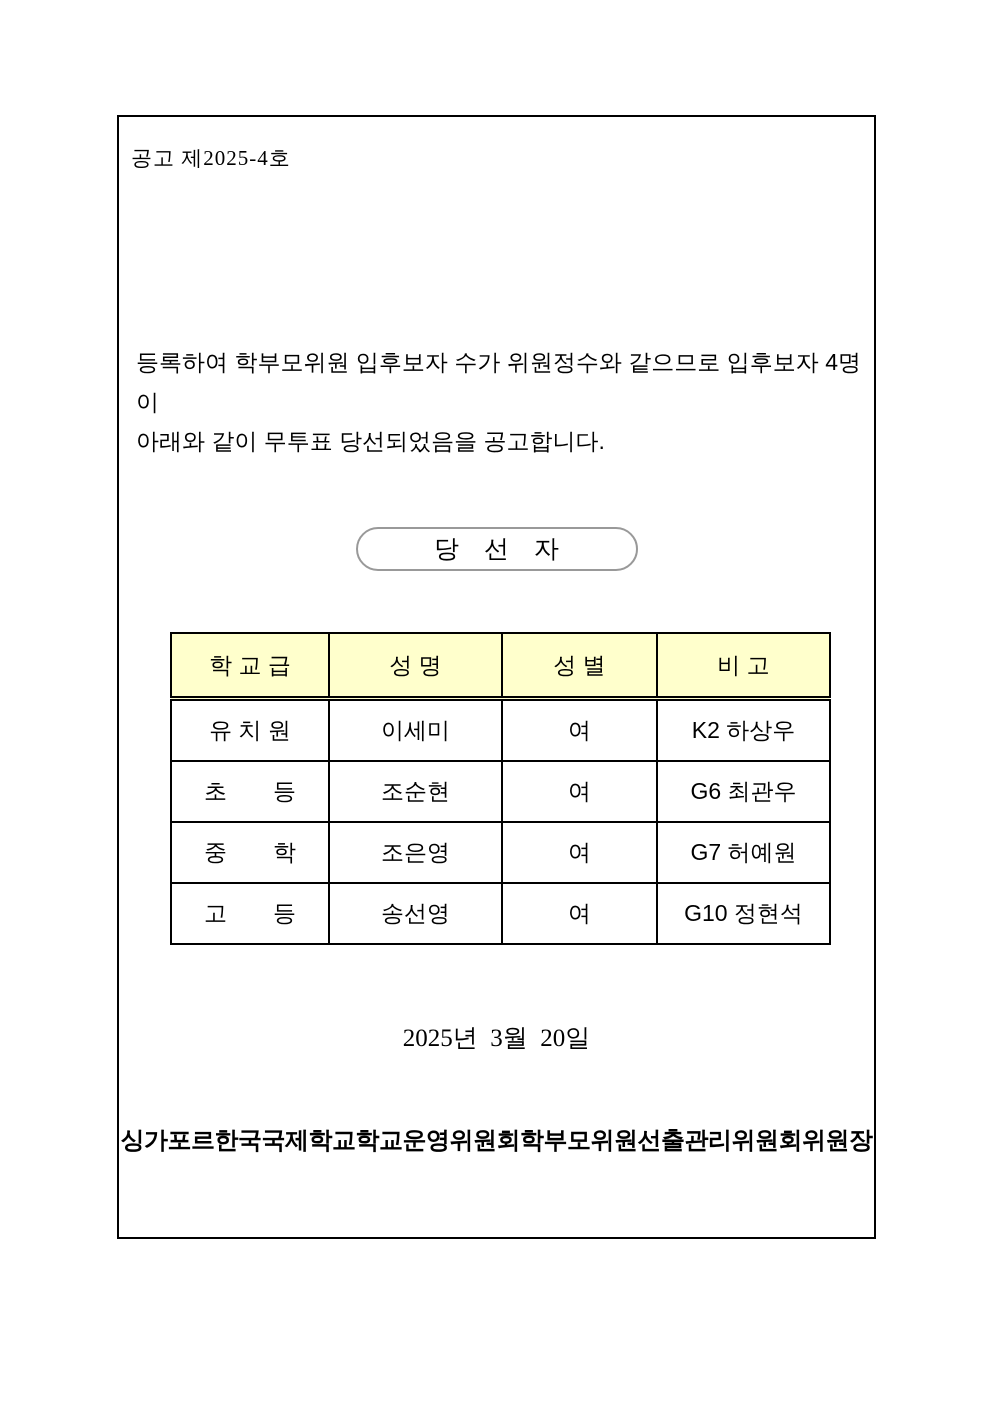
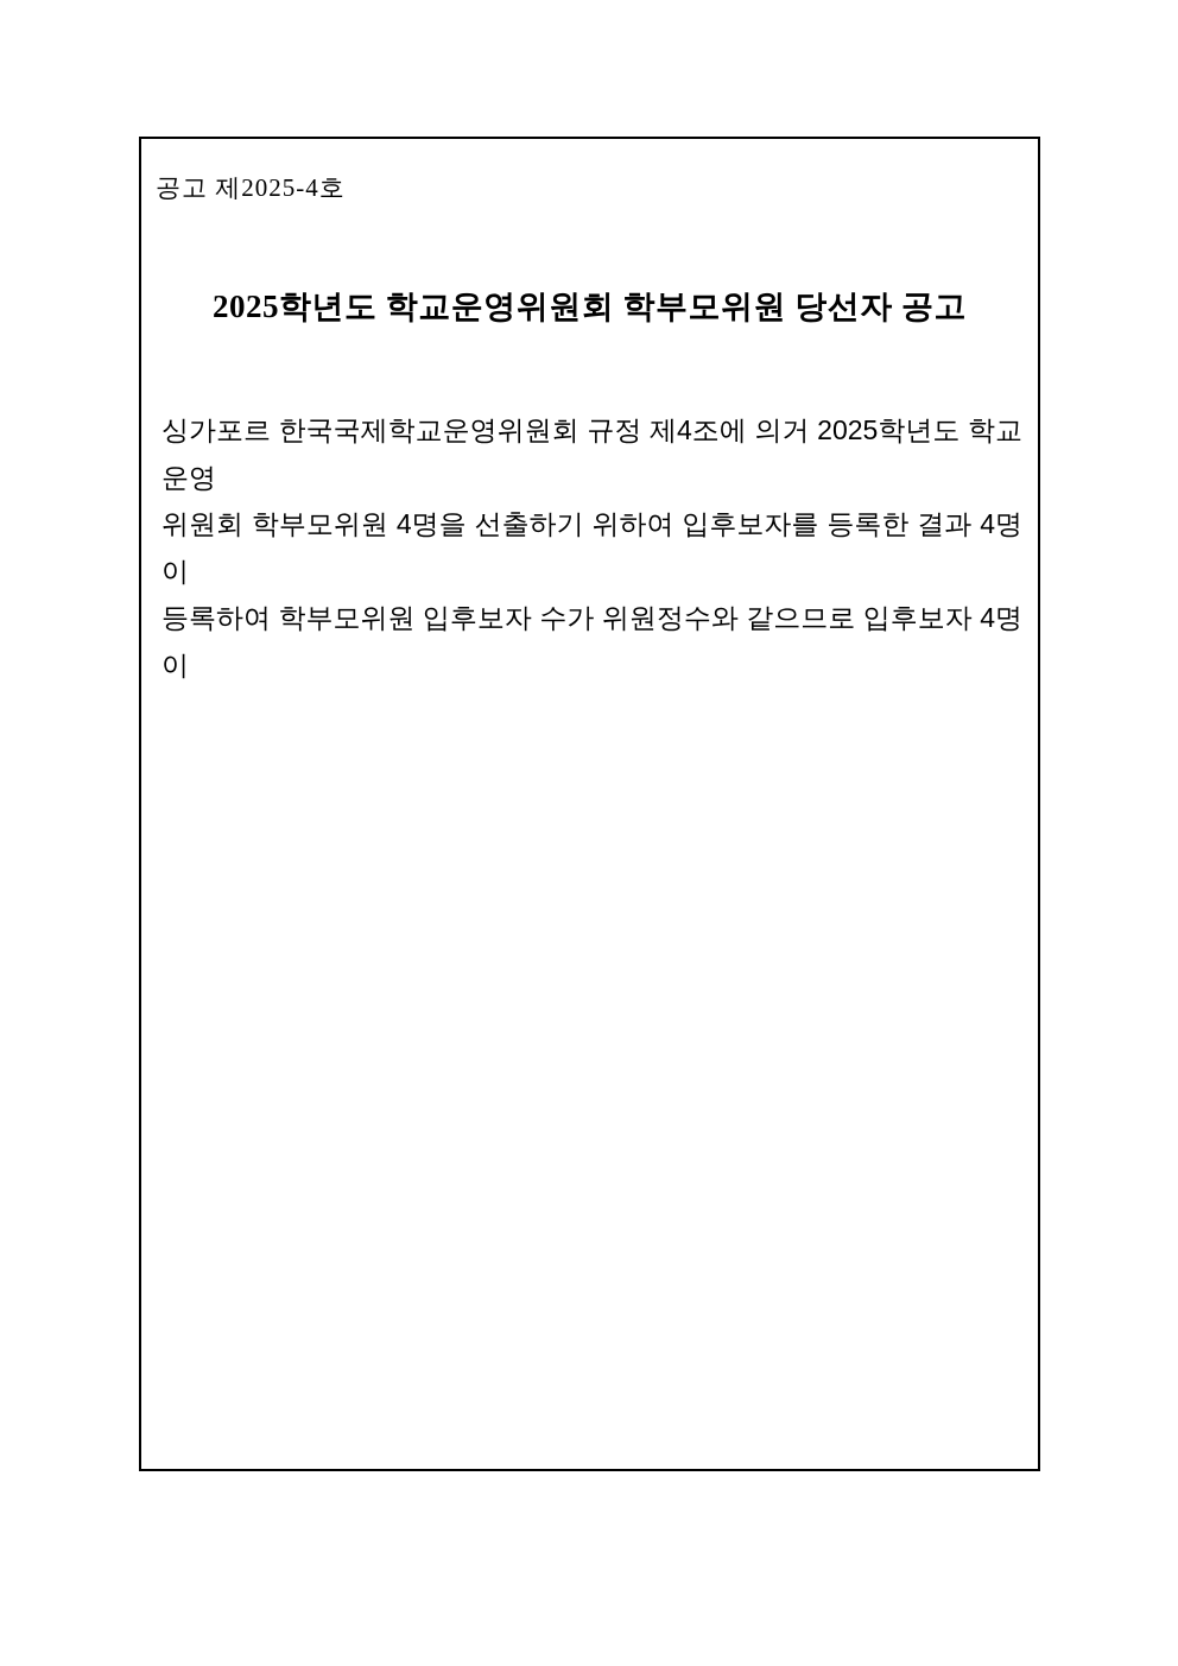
  공고 제2025-4호
+ 2025학년도 학교운영위원회 학부모위원 당선자 공고
+ 싱가포르 한국국제학교운영위원회 규정 제4조에 의거 2025학년도 학교운영
+ 위원회 학부모위원 4명을 선출하기 위하여 입후보자를 등록한 결과 4명이
  등록하여 학부모위원 입후보자 수가 위원정수와 같으므로 입후보자 4명이
- 아래와 같이 무투표 당선되었음을 공고합니다.
- 당 선 자
- 학 교 급	성 명	성 별	비 고
- 유 치 원	이세미	여	K2 하상우
- 초 등	조순현	여	G6 최관우
- 중 학	조은영	여	G7 허예원
- 고 등	송선영	여	G10 정현석
- 2025년 3월 20일
- 싱가포르한국국제학교학교운영위원회학부모위원선출관리위원회위원장
